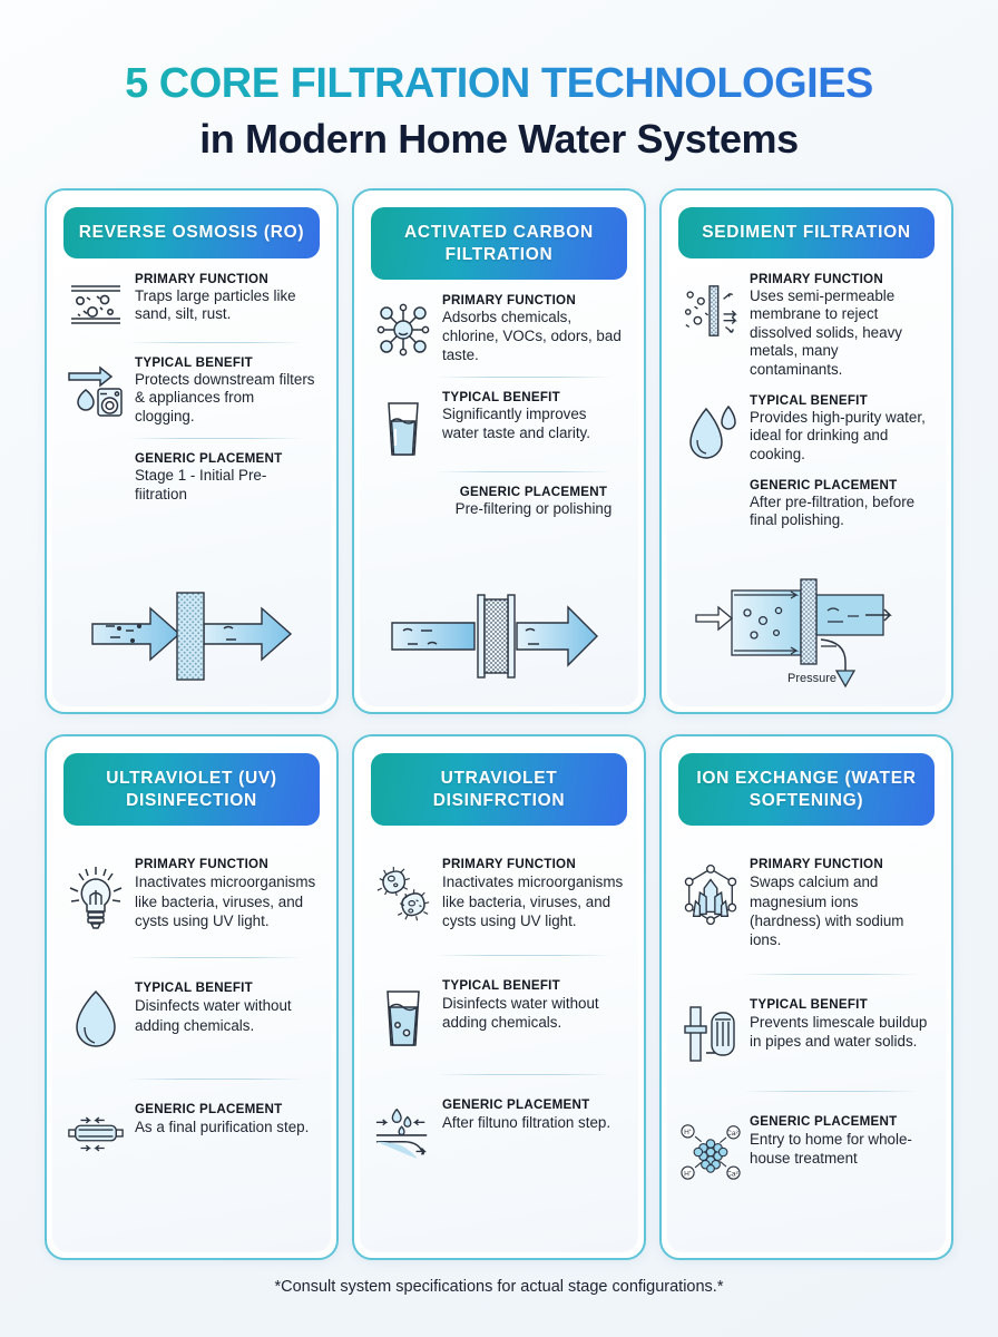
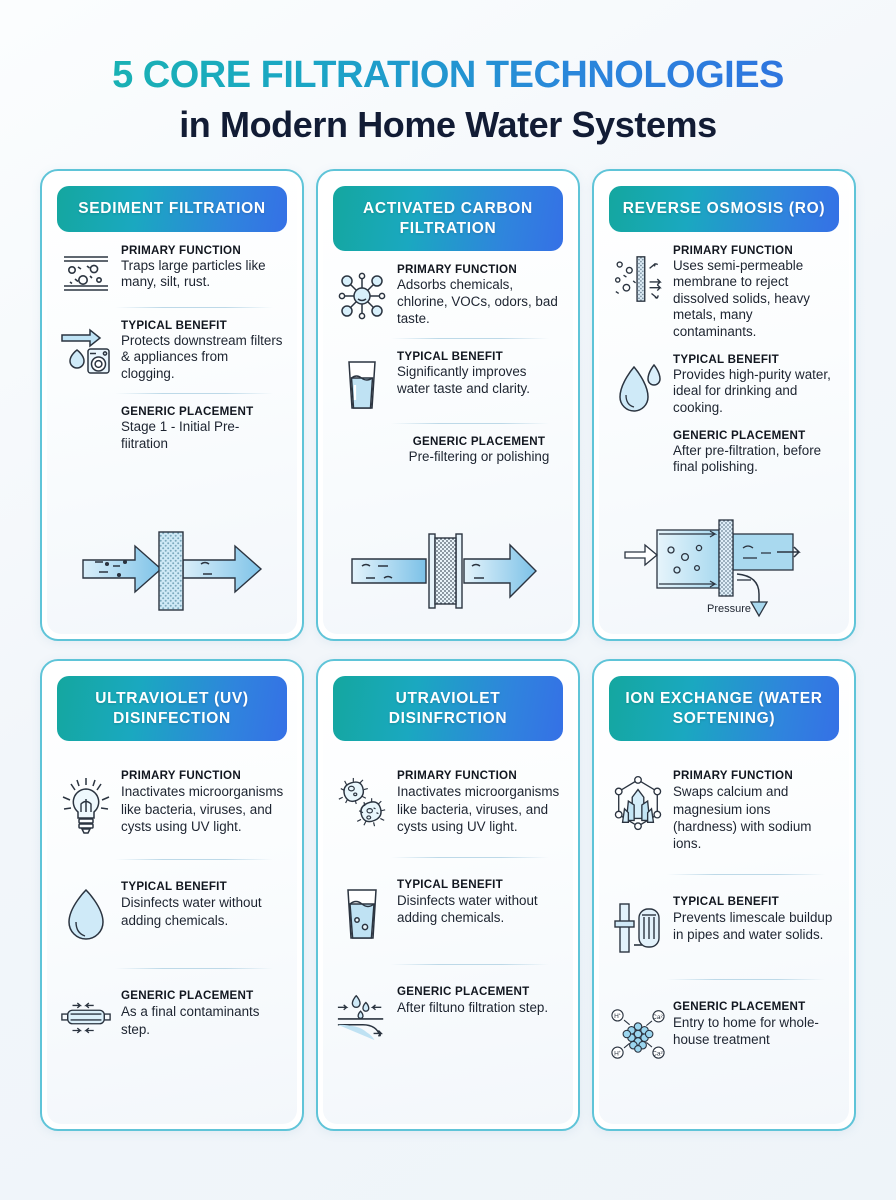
  5 CORE FILTRATION TECHNOLOGIES
  in Modern Home Water Systems
- REVERSE OSMOSIS (RO)
+ SEDIMENT FILTRATION
  PRIMARY FUNCTION
- Traps large particles like sand, silt, rust.
+ Traps large particles like many, silt, rust.
  TYPICAL BENEFIT
  Protects downstream filters & appliances from clogging.
  GENERIC PLACEMENT
  Stage 1 - Initial Pre-fiitration
  ACTIVATED CARBON FILTRATION
  PRIMARY FUNCTION
  Adsorbs chemicals, chlorine, VOCs, odors, bad taste.
  TYPICAL BENEFIT
  Significantly improves water taste and clarity.
  GENERIC PLACEMENT
  Pre-filtering or polishing
- SEDIMENT FILTRATION
+ REVERSE OSMOSIS (RO)
  PRIMARY FUNCTION
  Uses semi-permeable membrane to reject dissolved solids, heavy metals, many contaminants.
  TYPICAL BENEFIT
  Provides high-purity water, ideal for drinking and cooking.
  GENERIC PLACEMENT
  After pre-filtration, before final polishing.
  Pressure
  ULTRAVIOLET (UV) DISINFECTION
  PRIMARY FUNCTION
  Inactivates microorganisms like bacteria, viruses, and cysts using UV light.
  TYPICAL BENEFIT
  Disinfects water without adding chemicals.
  GENERIC PLACEMENT
- As a final purification step.
+ As a final contaminants step.
  UTRAVIOLET DISINFRCTION
  PRIMARY FUNCTION
  Inactivates microorganisms like bacteria, viruses, and cysts using UV light.
  TYPICAL BENEFIT
  Disinfects water without adding chemicals.
  GENERIC PLACEMENT
  After filtunᴏ filtration step.
  ION EXCHANGE (WATER SOFTENING)
  PRIMARY FUNCTION
  Swaps calcium and magnesium ions (hardness) with sodium ions.
  TYPICAL BENEFIT
  Prevents limescale buildup in pipes and water solids.
  GENERIC PLACEMENT
  Entry to home for whole-house treatment
- *Consult system specifications for actual stage configurations.*
